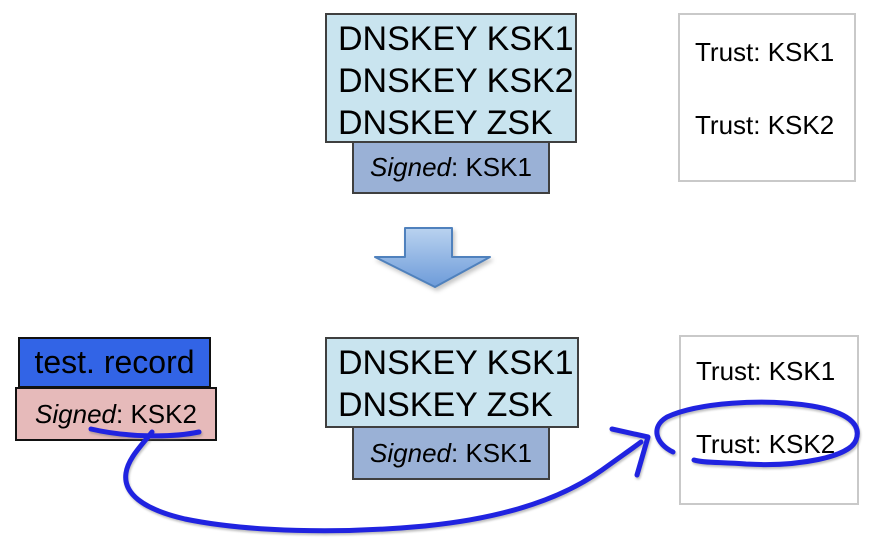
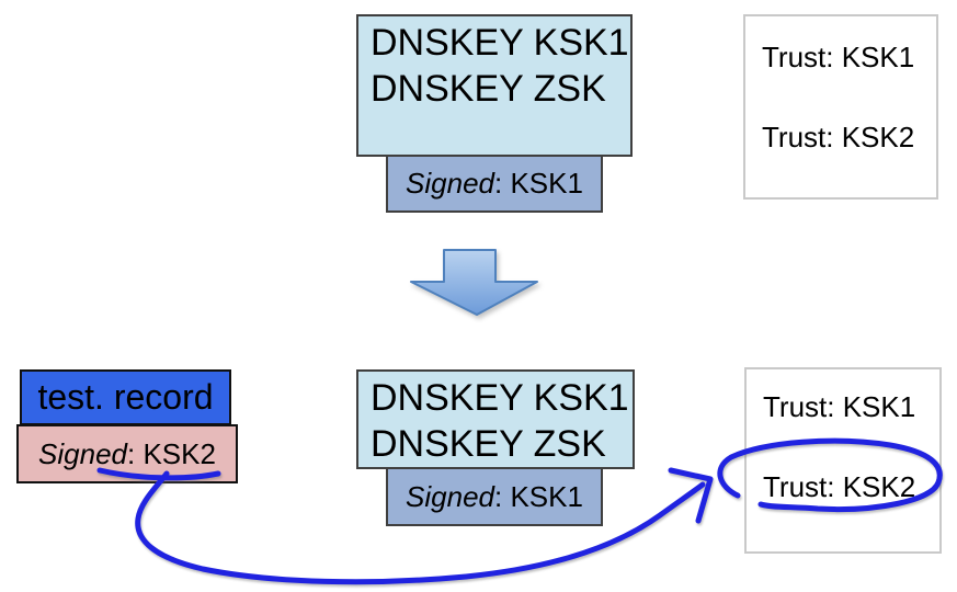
  DNSKEY KSK1
- DNSKEY KSK2
  DNSKEY ZSK
  Signed
  : KSK1
  Trust: KSK1
  Trust: KSK2
  test. record
  Signed
  : KSK2
  DNSKEY KSK1
  DNSKEY ZSK
  Signed
  : KSK1
  Trust: KSK1
  Trust: KSK2
